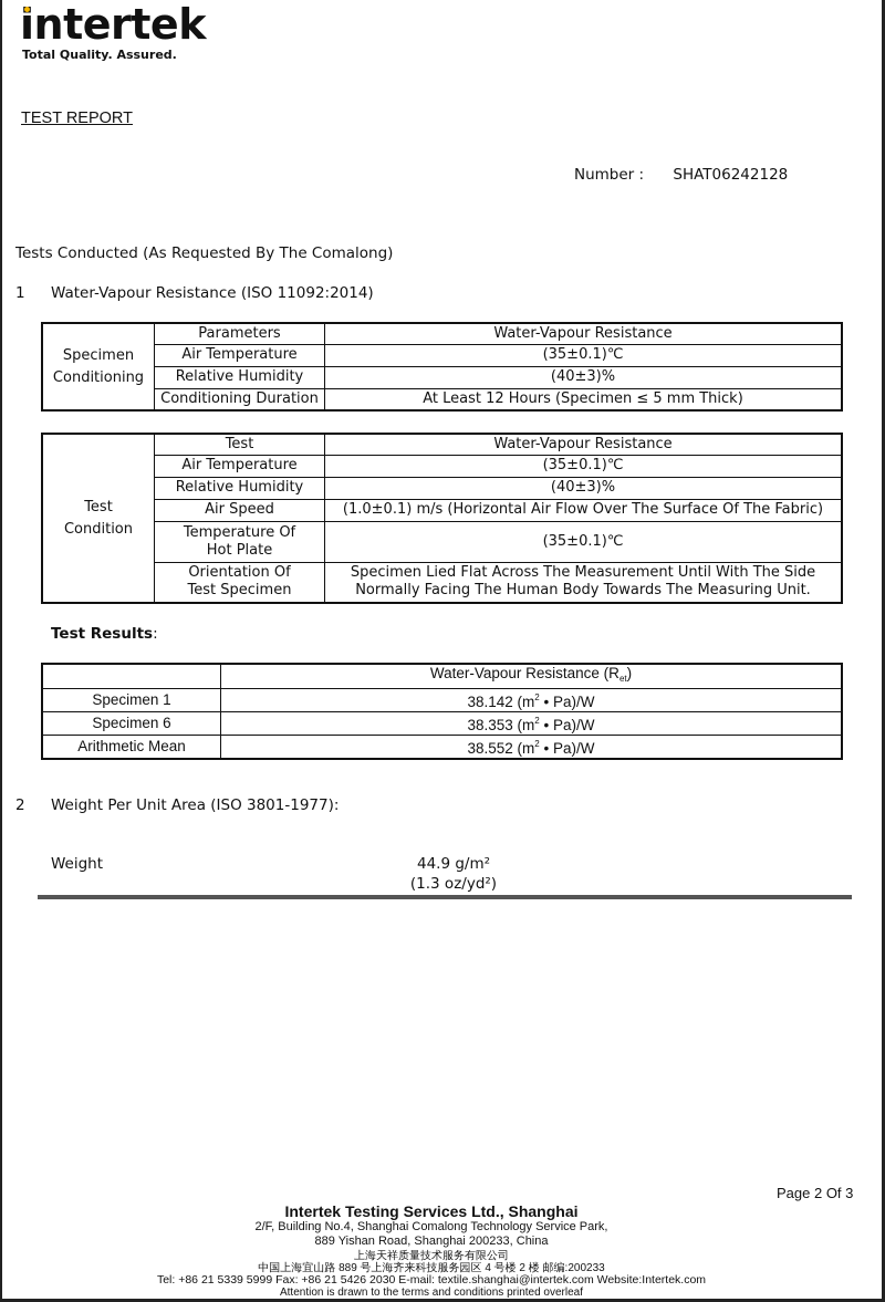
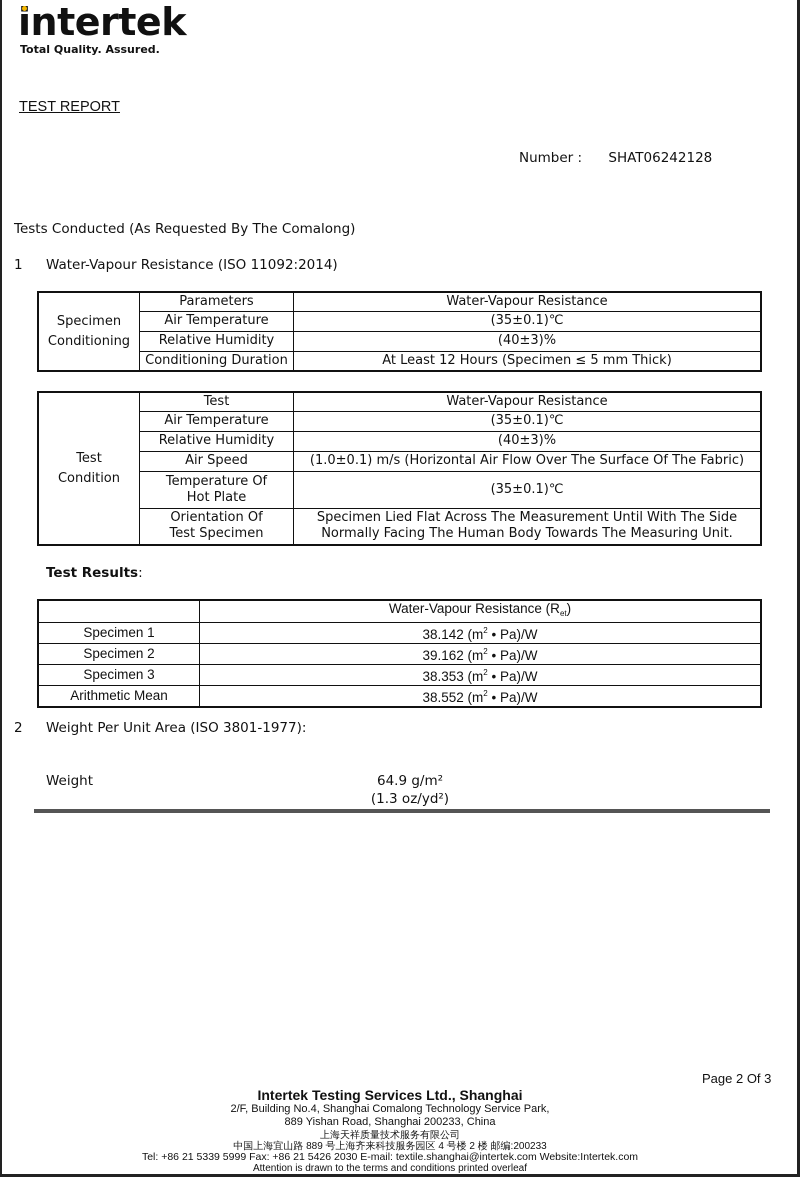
  intertek
  Total Quality. Assured.
  TEST REPORT
  Number : SHAT06242128
  Tests Conducted (As Requested By The Comalong)
  1
  Water-Vapour Resistance (ISO 11092:2014)
  SpecimenConditioning	Parameters	Water-Vapour Resistance
  Air Temperature	(35±0.1)℃
  Relative Humidity	(40±3)%
  Conditioning Duration	At Least 12 Hours (Specimen ≤ 5 mm Thick)
  TestCondition	Test	Water-Vapour Resistance
  Air Temperature	(35±0.1)℃
  Relative Humidity	(40±3)%
  Air Speed	(1.0±0.1) m/s (Horizontal Air Flow Over The Surface Of The Fabric)
  Temperature OfHot Plate	(35±0.1)℃
  Orientation OfTest Specimen	Specimen Lied Flat Across The Measurement Until With The SideNormally Facing The Human Body Towards The Measuring Unit.
  Test Results:
  	Water-Vapour Resistance (Ret)
  Specimen 1	38.142 (m2 • Pa)/W
+ Specimen 2	39.162 (m2 • Pa)/W
- Specimen 6	38.353 (m2 • Pa)/W
+ Specimen 3	38.353 (m2 • Pa)/W
  Arithmetic Mean	38.552 (m2 • Pa)/W
  2
  Weight Per Unit Area (ISO 3801-1977):
  Weight
- 44.9 g/m²
+ 64.9 g/m²
  (1.3 oz/yd²)
  Page 2 Of 3
  Intertek Testing Services Ltd., Shanghai
  2/F, Building No.4, Shanghai Comalong Technology Service Park,
  889 Yishan Road, Shanghai 200233, China
  上海天祥质量技术服务有限公司
  中国上海宜山路 889 号上海齐来科技服务园区 4 号楼 2 楼 邮编:200233
  Tel: +86 21 5339 5999 Fax: +86 21 5426 2030 E-mail: textile.shanghai@intertek.com Website:Intertek.com
  Attention is drawn to the terms and conditions printed overleaf
